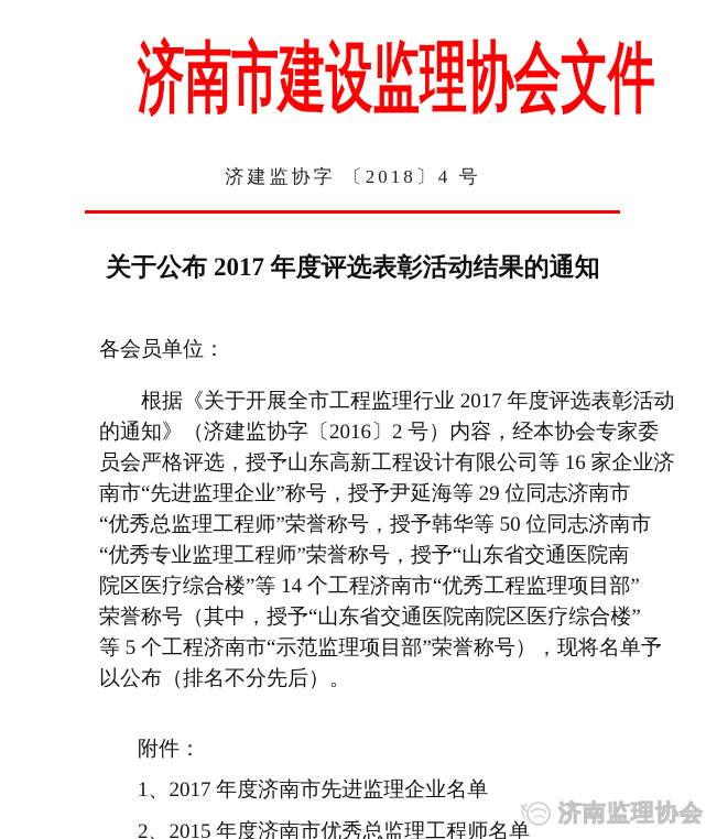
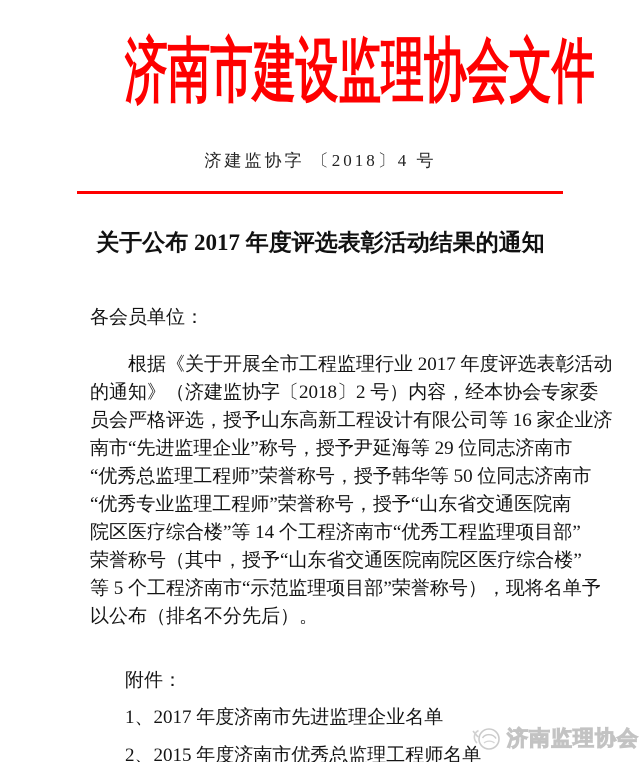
  济南市建设监理协会文件
  济建监协字 〔2018〕4 号
  关于公布 2017 年度评选表彰活动结果的通知
  各会员单位：
  根据《关于开展全市工程监理行业 2017 年度评选表彰活动
- 的通知》（济建监协字〔2016〕2 号）内容，经本协会专家委
+ 的通知》（济建监协字〔2018〕2 号）内容，经本协会专家委
  员会严格评选，授予山东高新工程设计有限公司等 16 家企业济
  南市“先进监理企业”称号，授予尹延海等 29 位同志济南市
  “优秀总监理工程师”荣誉称号，授予韩华等 50 位同志济南市
  “优秀专业监理工程师”荣誉称号，授予“山东省交通医院南
  院区医疗综合楼”等 14 个工程济南市“优秀工程监理项目部”
  荣誉称号（其中，授予“山东省交通医院南院区医疗综合楼”
  等 5 个工程济南市“示范监理项目部”荣誉称号），现将名单予
  以公布（排名不分先后）。
  附件：
  1、2017 年度济南市先进监理企业名单
  2、2015 年度济南市优秀总监理工程师名单
  济南监理协会
